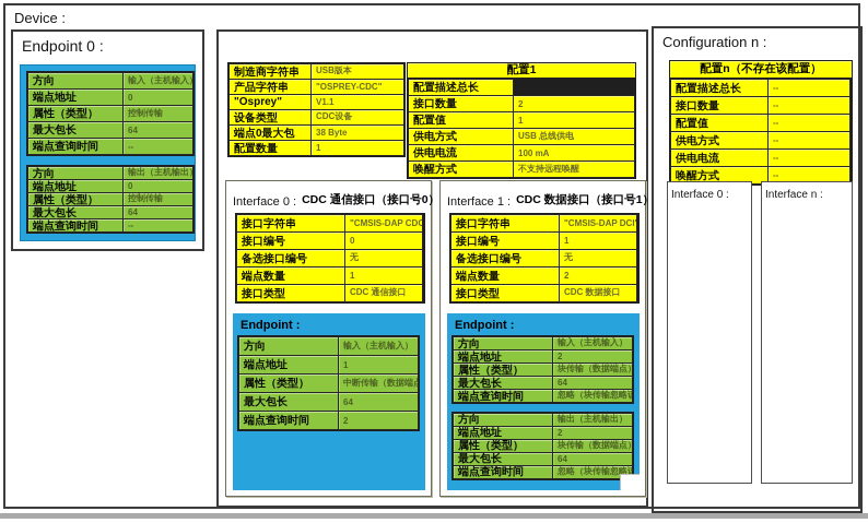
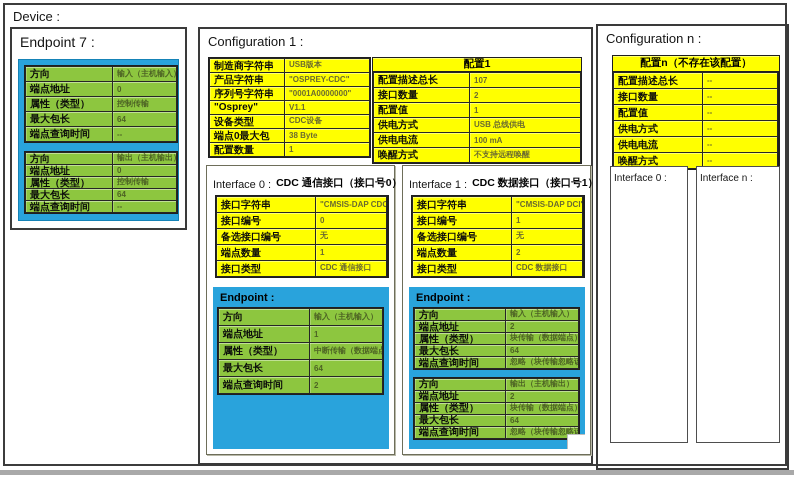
  Device :
- Endpoint 0 :
+ Endpoint 7 :
  方向
  输入（主机输入
  端点地址
  0
  属性（类型）
  控制传输
  最大包长
  64
  端点查询时间
  --
  方向
  输出（主机输出
  端点地址
  0
  属性（类型）
  控制传输
  最大包长
  64
  端点查询时间
  --
+ Configuration 1 :
  制造商字符串
  USB版本
  产品字符串
  "OSPREY-CDC"
+ 序列号字符串
+ "0001A0000000"
  "Osprey"
  V1.1
  设备类型
  CDC设备
  端点0最大包
  38 Byte
  配置数量
  1
  配置1
  配置描述总长
+ 107
  接口数量
  2
  配置值
  1
  供电方式
  USB 总线供电
  供电电流
  100 mA
  唤醒方式
  不支持远程唤醒
  Interface 0 :
  CDC 通信接口（接口号0）
  接口字符串
  "CMSIS-DAP CDC
  接口编号
  0
  备选接口编号
  无
  端点数量
  1
  接口类型
  CDC 通信接口
  Endpoint :
  方向
  输入（主机输入）
  端点地址
  1
  属性（类型）
  中断传输（数据端点
  最大包长
  64
  端点查询时间
  2
  Interface 1 :
  CDC 数据接口（接口号1）
  接口字符串
  "CMSIS-DAP DCI"
  接口编号
  1
  备选接口编号
  无
  端点数量
  2
  接口类型
  CDC 数据接口
  Endpoint :
  方向
  输入（主机输入）
  端点地址
  2
  属性（类型）
  块传输（数据端点）
  最大包长
  64
  端点查询时间
  忽略（块传输忽略该
  方向
  输出（主机输出）
  端点地址
  2
  属性（类型）
  块传输（数据端点）
  最大包长
  64
  端点查询时间
  忽略（块传输忽略该
  Configuration n :
  配置n（不存在该配置）
  配置描述总长
  --
  接口数量
  --
  配置值
  --
  供电方式
  --
  供电电流
  --
  唤醒方式
  --
  Interface 0 :
  Interface n :
